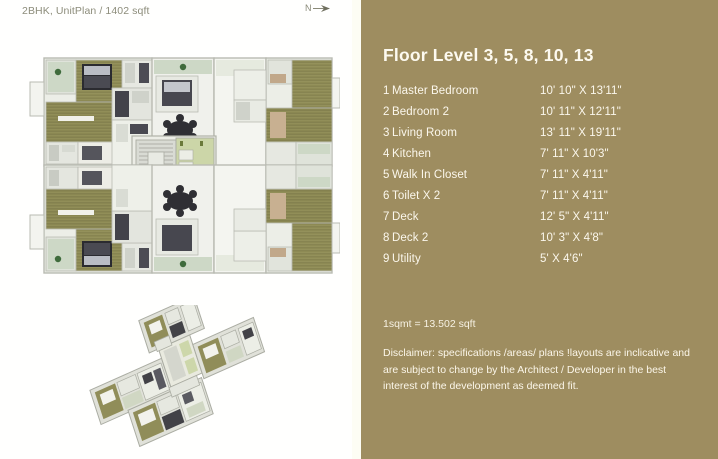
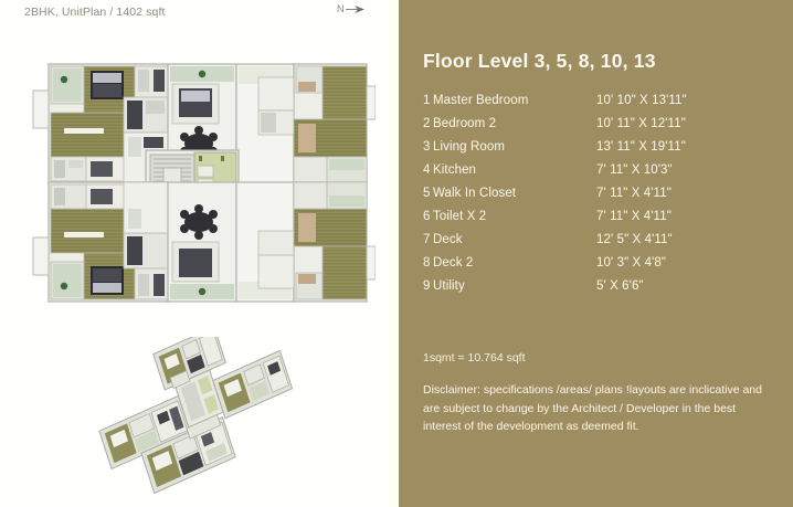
  2BHK, UnitPlan / 1402 sqft
  N
  Floor Level 3, 5, 8, 10, 13
  1
  Master Bedroom
  10' 10" X 13'11"
  2
  Bedroom 2
  10' 11" X 12'11"
  3
  Living Room
  13' 11" X 19'11"
  4
  Kitchen
  7' 11" X 10'3"
  5
  Walk In Closet
  7' 11" X 4'11"
  6
  Toilet X 2
  7' 11" X 4'11"
  7
  Deck
  12' 5" X 4'11"
  8
  Deck 2
  10' 3" X 4'8"
  9
  Utility
- 5' X 4'6"
+ 5' X 6'6"
- 1sqmt = 13.502 sqft
+ 1sqmt = 10.764 sqft
  Disclaimer: specifications /areas/ plans !layouts are inclicative and are subject to change by the Architect / Developer in the best interest of the development as deemed fit.
